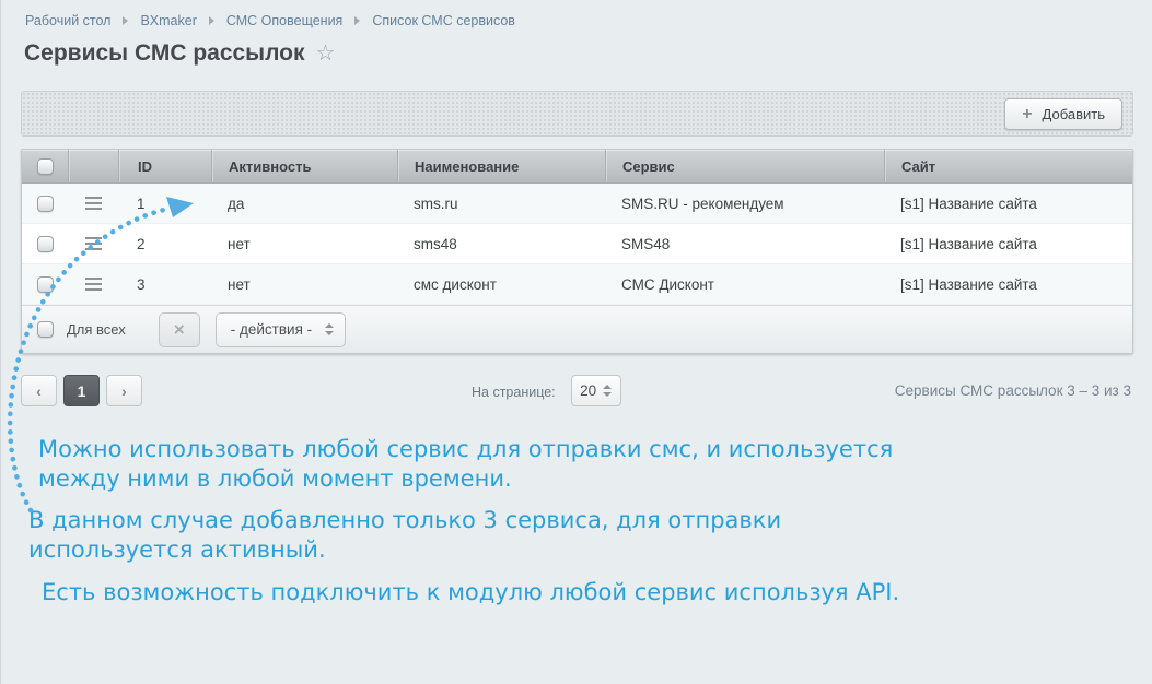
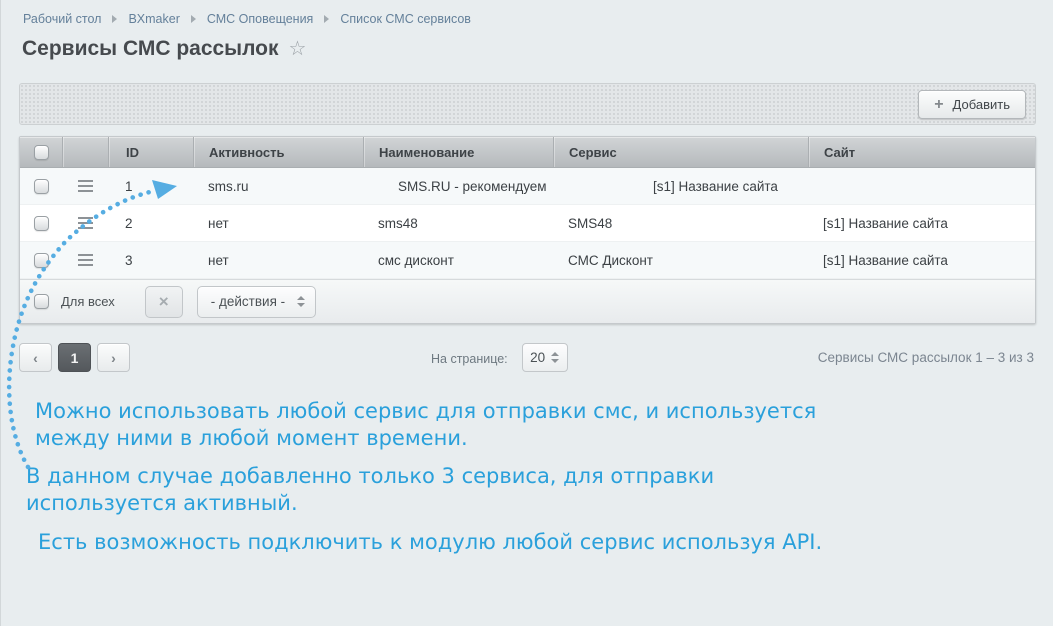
  Рабочий стол
  BXmaker
  СМС Оповещения
  Список СМС сервисов
  Сервисы СМС рассылок
  ☆
  +
  Добавить
  ID
  Активность
  Наименование
  Сервис
  Сайт
  1
- да
  sms.ru
  SMS.RU - рекомендуем
  [s1] Название сайта
  2
  нет
  sms48
  SMS48
  [s1] Название сайта
  3
  нет
  смс дисконт
  СМС Дисконт
  [s1] Название сайта
  Для всех
  ×
  - действия -
  ‹
  1
  ›
  На странице:
  20
- Сервисы СМС рассылок 3 – 3 из 3
+ Сервисы СМС рассылок 1 – 3 из 3
  Можно использовать любой сервис для отправки смс, и используется
  между ними в любой момент времени.
  В данном случае добавленно только 3 сервиса, для отправки
  используется активный.
  Есть возможность подключить к модулю любой сервис используя API.
